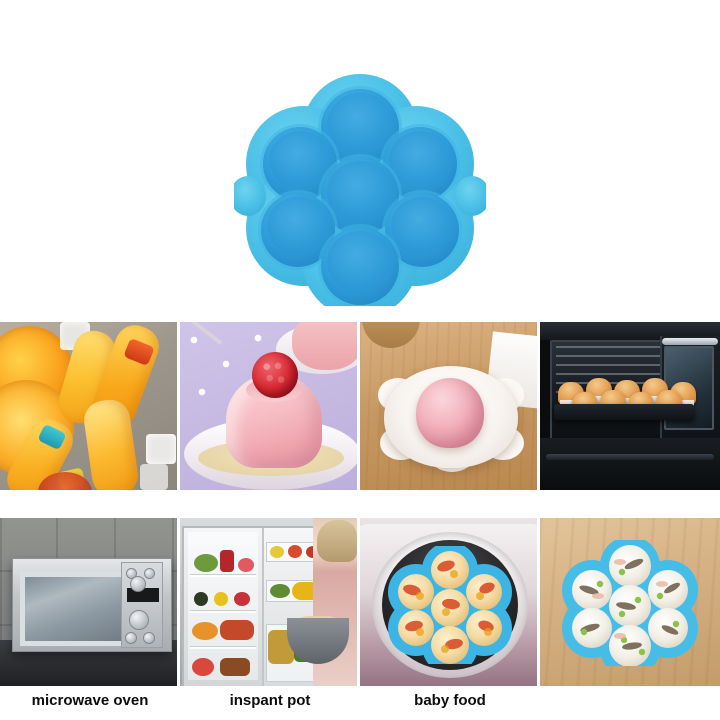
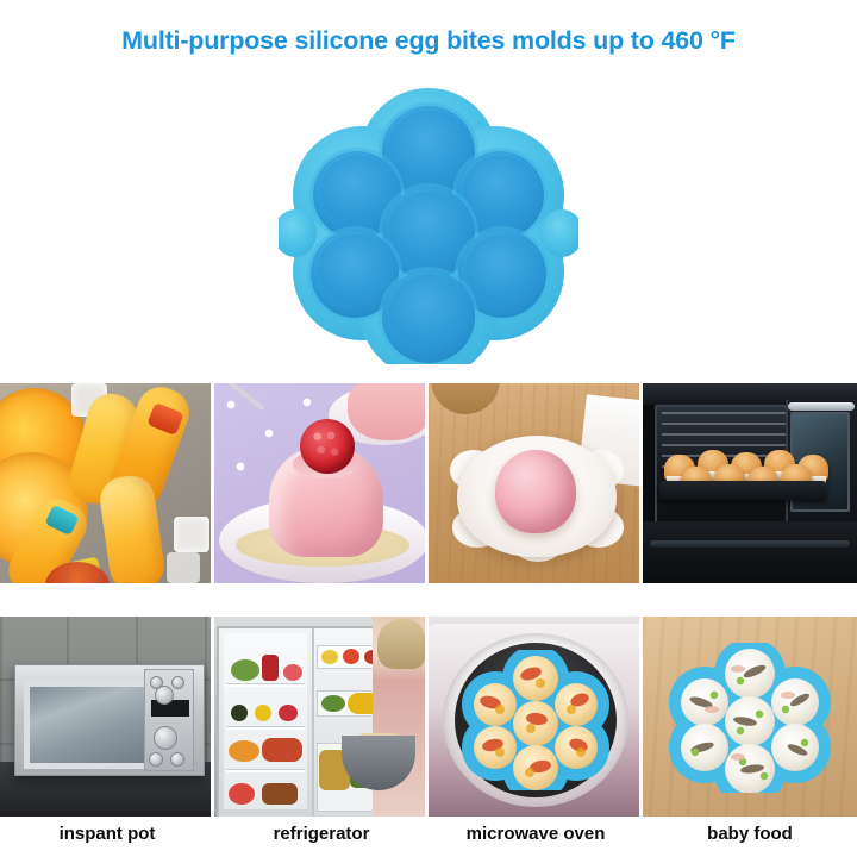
+ Multi-purpose silicone egg bites molds up to 460 °F
- microwave oven
+ inspant pot
+ refrigerator
- inspant pot
+ microwave oven
  baby food
